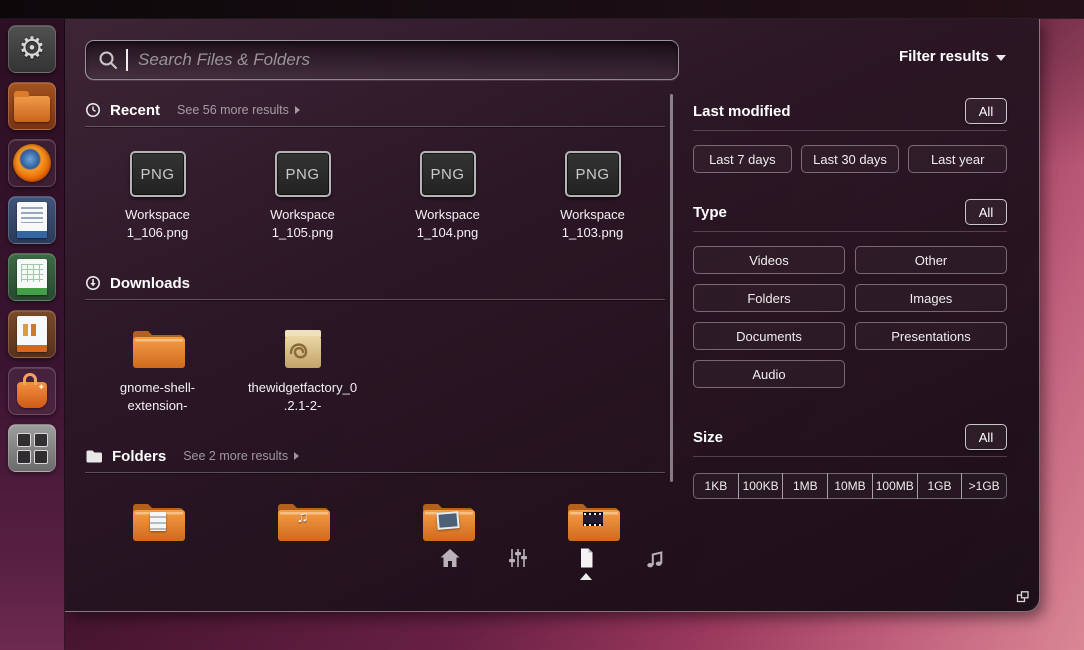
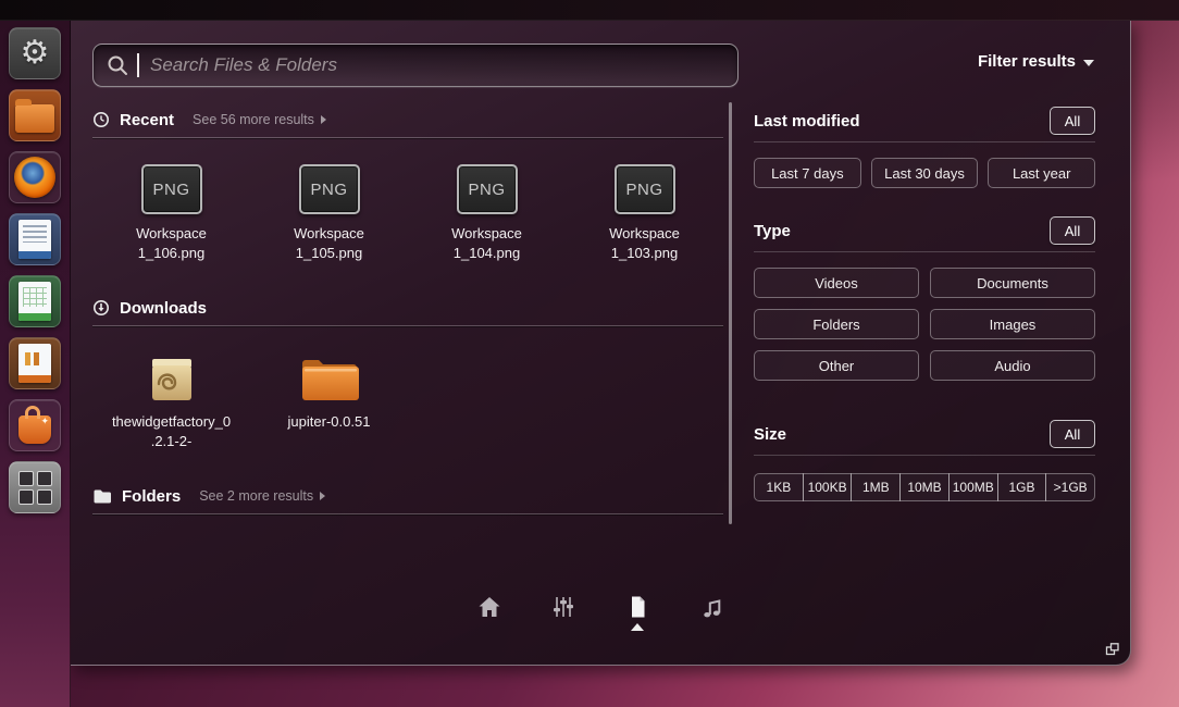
  ⚙
  Search Files & Folders
  Filter results
  Recent
  See 56 more results
  PNG
  Workspace 1_106.png
  PNG
  Workspace 1_105.png
  PNG
  Workspace 1_104.png
  PNG
  Workspace 1_103.png
  Downloads
- gnome-shell-extension-
  thewidgetfactory_0.2.1-2-
+ jupiter-0.0.51
  Folders
  See 2 more results
- ♫
  Last modified
  All
  Last 7 days
  Last 30 days
  Last year
  Type
  All
  Videos
- Other
+ Documents
  Folders
  Images
- Documents
+ Other
- Presentations
  Audio
  Size
  All
  1KB
  100KB
  1MB
  10MB
  100MB
  1GB
  >1GB
